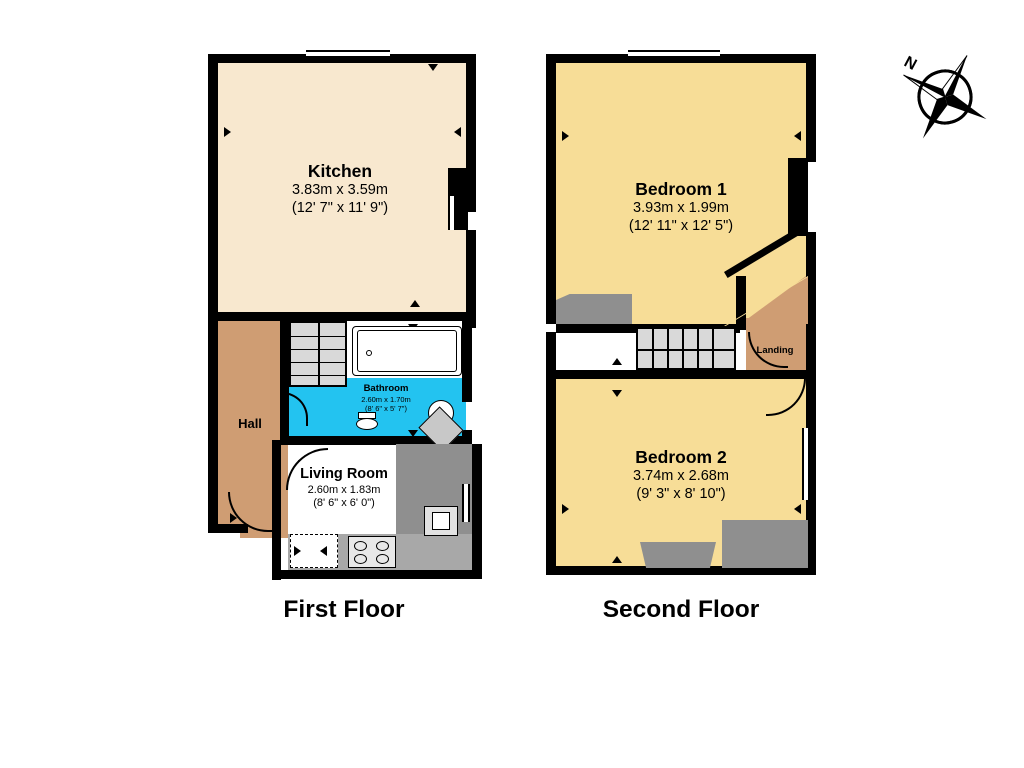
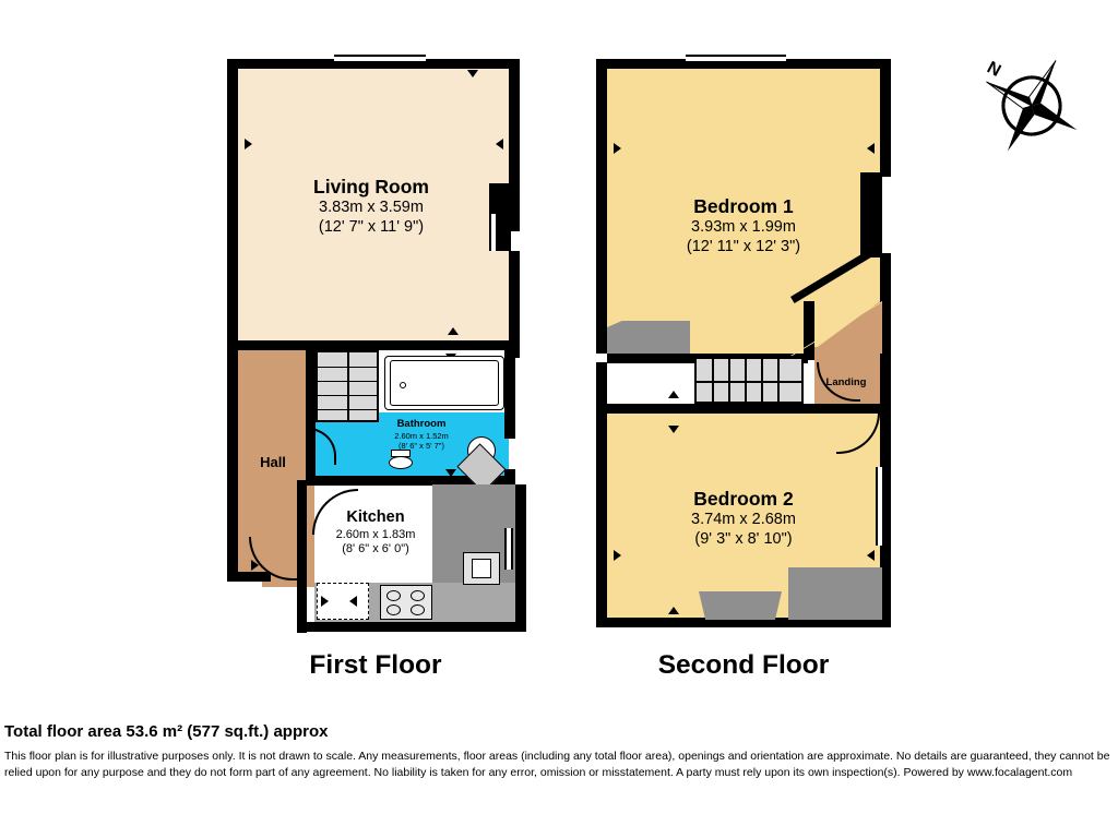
- Kitchen
+ Living Room
  3.83m x 3.59m
  (12' 7" x 11' 9")
  Hall
  Bathroom
- 2.60m x 1.70m
+ 2.60m x 1.52m
  (8' 6" x 5' 7")
- Living Room
+ Kitchen
  2.60m x 1.83m
  (8' 6" x 6' 0")
  First Floor
  Bedroom 1
  3.93m x 1.99m
- (12' 11" x 12' 5")
+ (12' 11" x 12' 3")
  Bedroom 2
  3.74m x 2.68m
  (9' 3" x 8' 10")
  Landing
  Second Floor
+ Total floor area 53.6 m² (577 sq.ft.) approx
+ This floor plan is for illustrative purposes only. It is not drawn to scale. Any measurements, floor areas (including any total floor area), openings and orientation are approximate. No details are guaranteed, they cannot be relied upon for any purpose and they do not form part of any agreement. No liability is taken for any error, omission or misstatement. A party must rely upon its own inspection(s). Powered by www.focalagent.com
